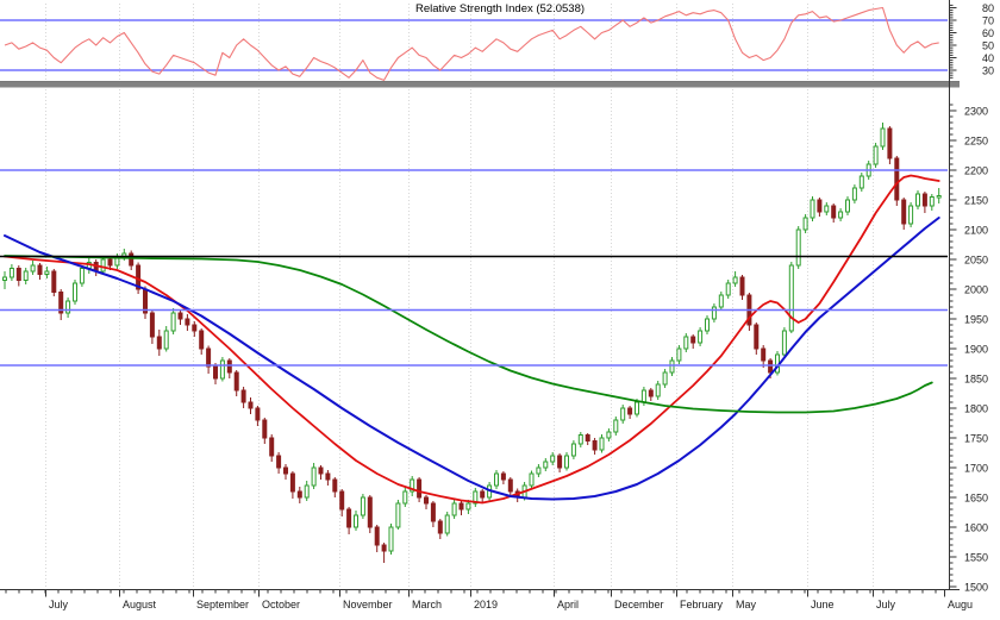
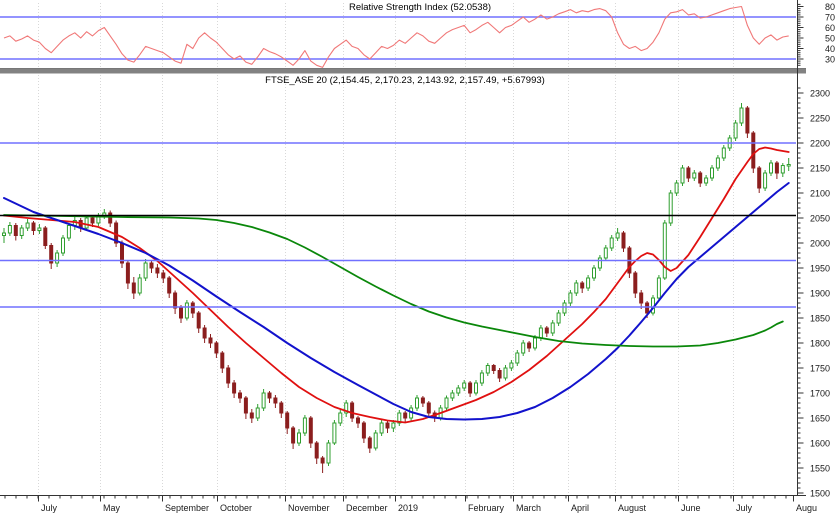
  80
  70
  60
  50
  40
  30
  2300
  2250
  2200
  2150
  2100
  2050
  2000
  1950
  1900
  1850
  1800
  1750
  1700
  1650
  1600
  1550
  1500
  July
- August
+ May
  September
  October
  November
- March
+ December
  2019
- April
+ February
- December
+ March
- February
+ April
- May
+ August
  June
  July
  Augu
  Relative Strength Index (52.0538)
+ FTSE_ASE 20 (2,154.45, 2,170.23, 2,143.92, 2,157.49, +5.67993)
